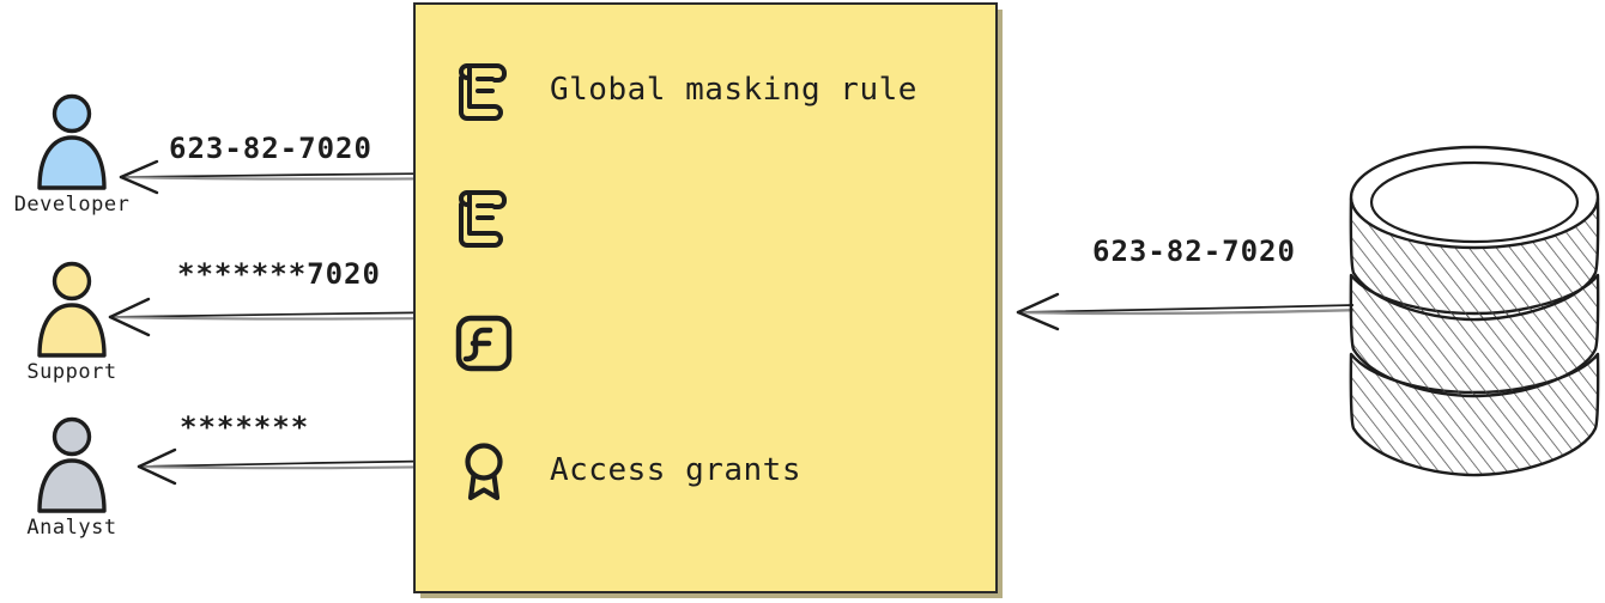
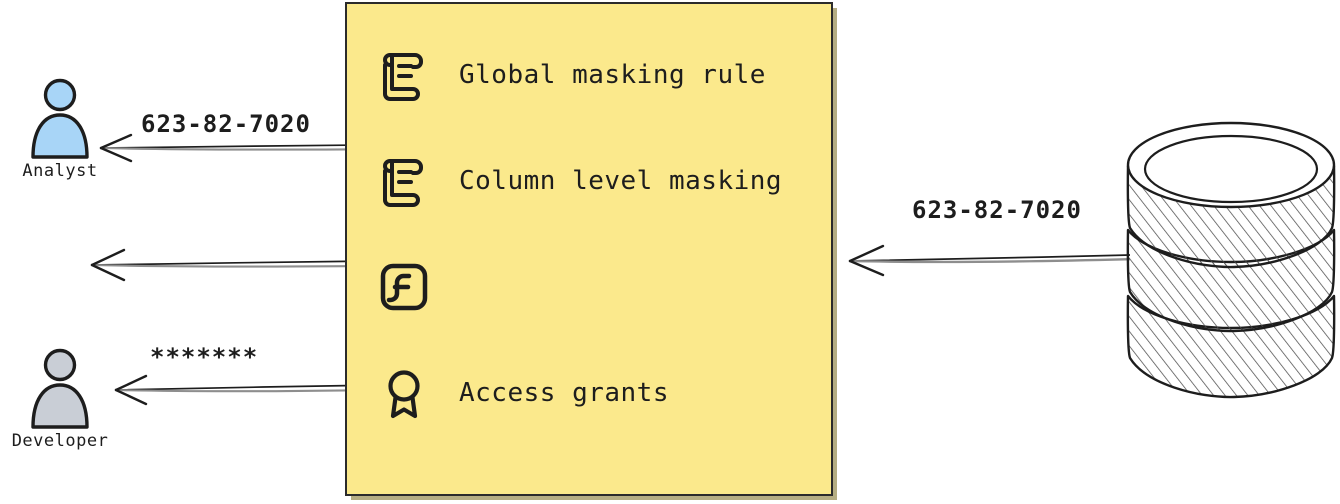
- Developer
+ Analyst
  623-82-7020
- Support
- *******7020
- Analyst
+ Developer
  *******
  Global masking rule
+ Column level masking
  Access grants
  623-82-7020
